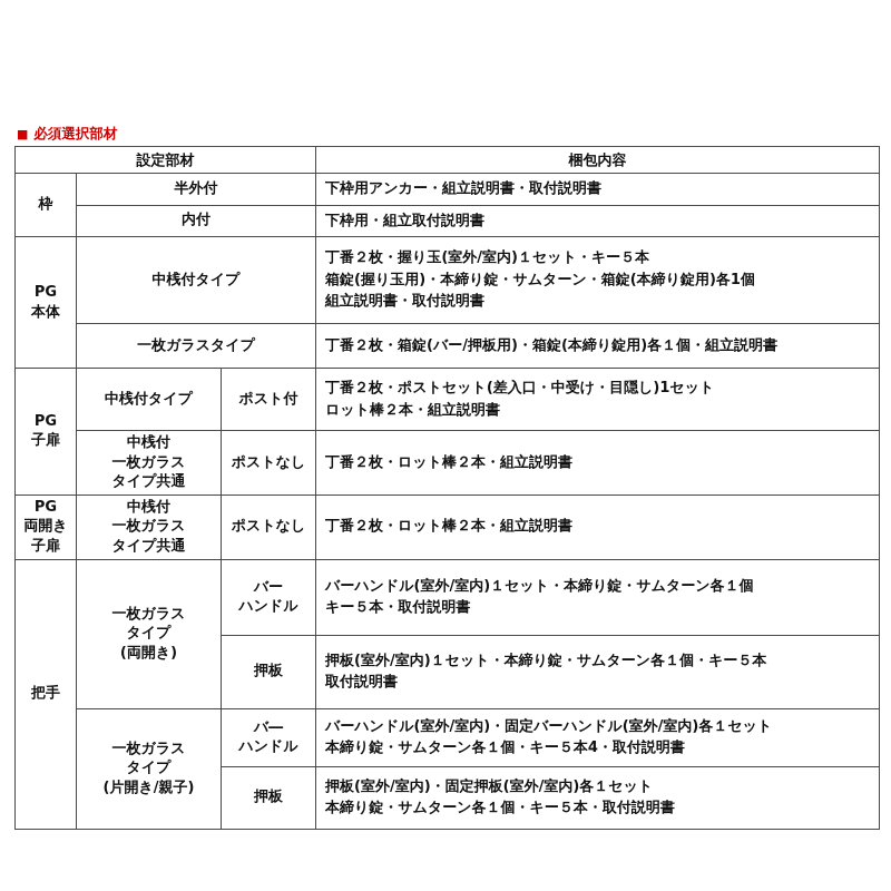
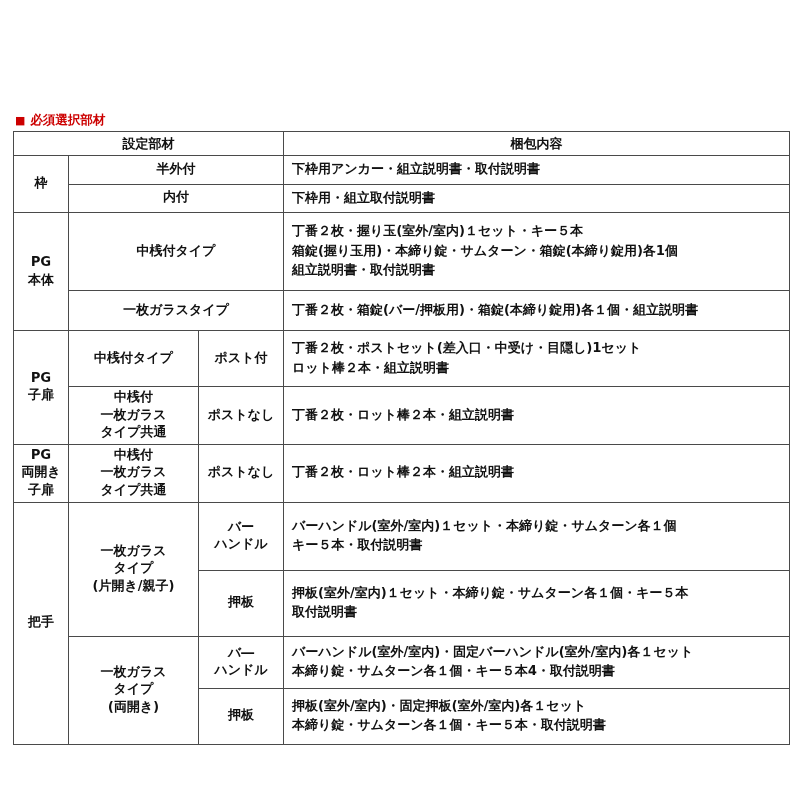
  ■
  必須選択部材
  設定部材	梱包内容
  枠	半外付	下枠用アンカー・組立説明書・取付説明書
  内付	下枠用・組立取付説明書
  PG 本体	中桟付タイプ	丁番２枚・握り玉(室外/室内)１セット・キー５本 箱錠(握り玉用)・本締り錠・サムターン・箱錠(本締り錠用)各1個 組立説明書・取付説明書
  一枚ガラスタイプ	丁番２枚・箱錠(バー/押板用)・箱錠(本締り錠用)各１個・組立説明書
  PG 子扉	中桟付タイプ	ポスト付	丁番２枚・ポストセット(差入口・中受け・目隠し)1セット ロット棒２本・組立説明書
  中桟付 一枚ガラス タイプ共通	ポストなし	丁番２枚・ロット棒２本・組立説明書
  PG 両開き 子扉	中桟付 一枚ガラス タイプ共通	ポストなし	丁番２枚・ロット棒２本・組立説明書
- 把手	一枚ガラス タイプ (両開き)	バー ハンドル	バーハンドル(室外/室内)１セット・本締り錠・サムターン各１個 キー５本・取付説明書
+ 把手	一枚ガラス タイプ (片開き/親子)	バー ハンドル	バーハンドル(室外/室内)１セット・本締り錠・サムターン各１個 キー５本・取付説明書
  押板	押板(室外/室内)１セット・本締り錠・サムターン各１個・キー５本 取付説明書
- 一枚ガラス タイプ (片開き/親子)	バ― ハンドル	バーハンドル(室外/室内)・固定バーハンドル(室外/室内)各１セット 本締り錠・サムターン各１個・キー５本4・取付説明書
+ 一枚ガラス タイプ (両開き)	バ― ハンドル	バーハンドル(室外/室内)・固定バーハンドル(室外/室内)各１セット 本締り錠・サムターン各１個・キー５本4・取付説明書
  押板	押板(室外/室内)・固定押板(室外/室内)各１セット 本締り錠・サムターン各１個・キー５本・取付説明書
